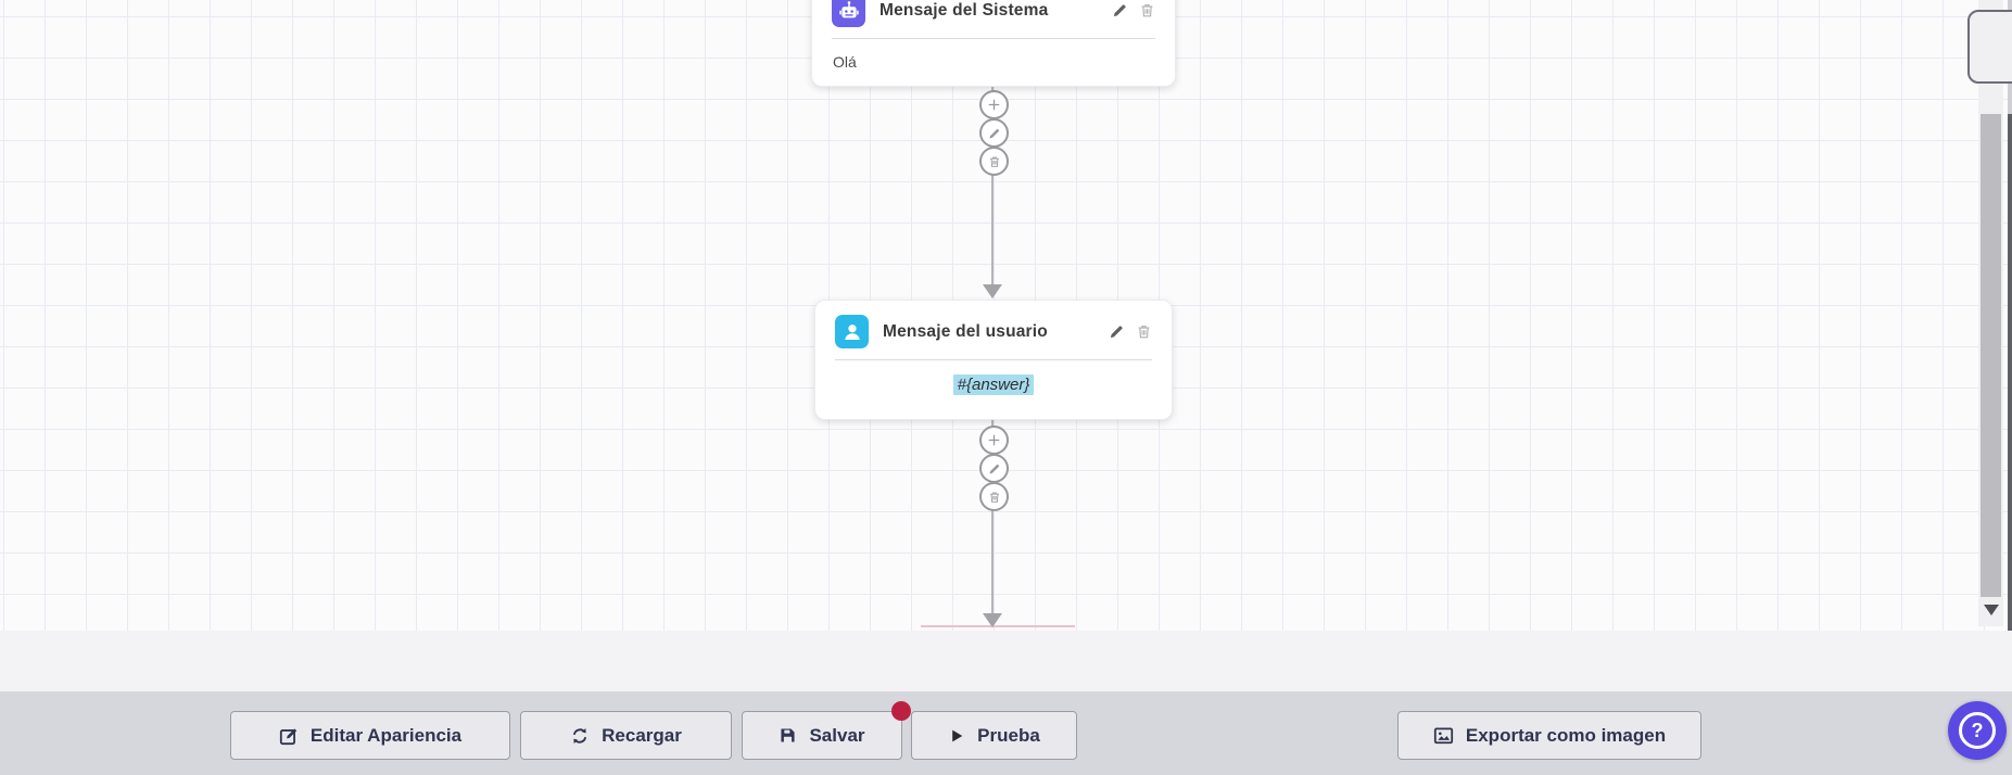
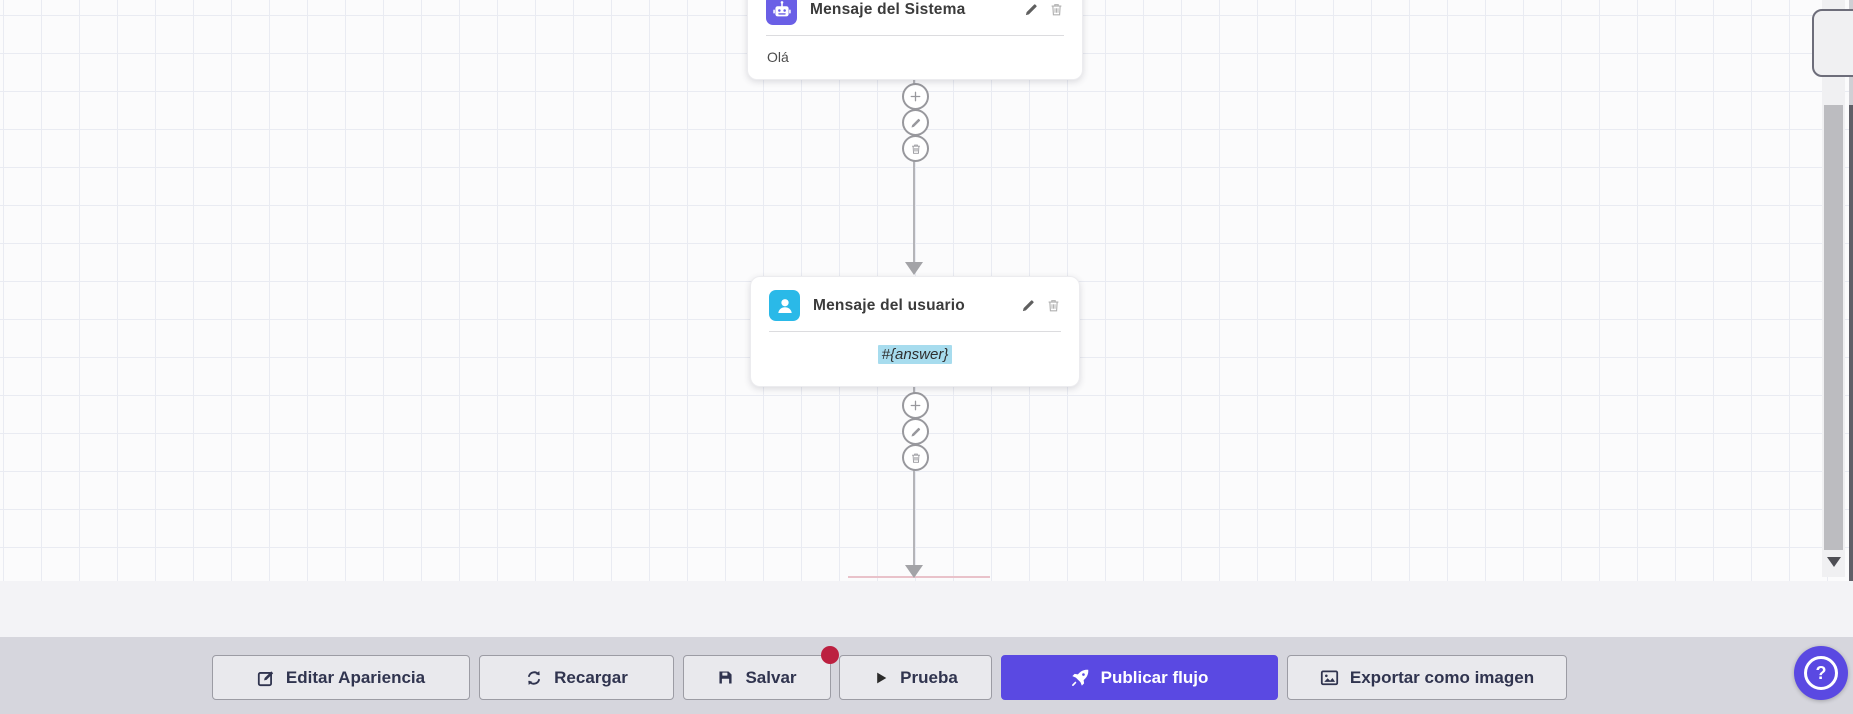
  Mensaje del Sistema
  Olá
  Mensaje del usuario
  #{answer}
  Editar Apariencia
  Recargar
  Salvar
  Prueba
+ Publicar flujo
  Exportar como imagen
  ?
